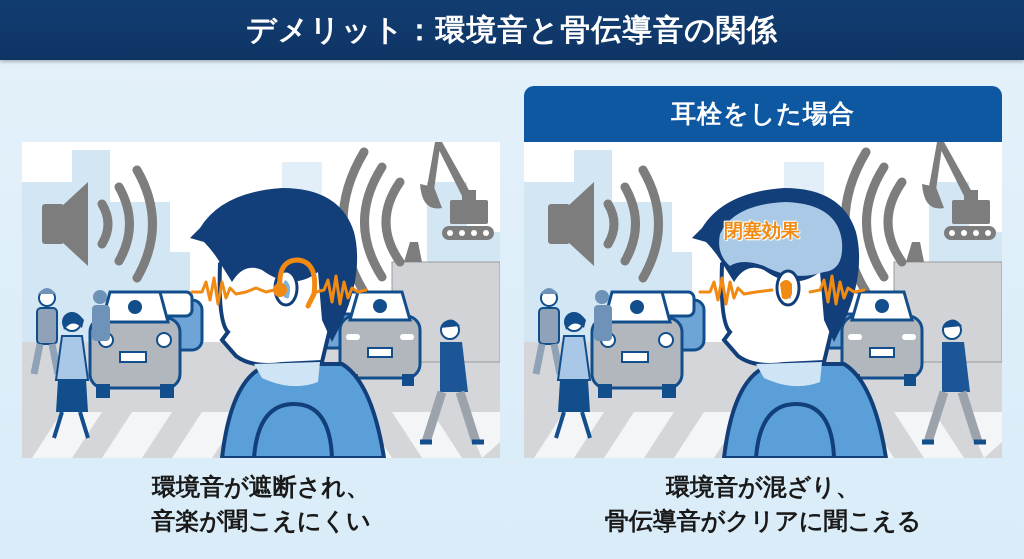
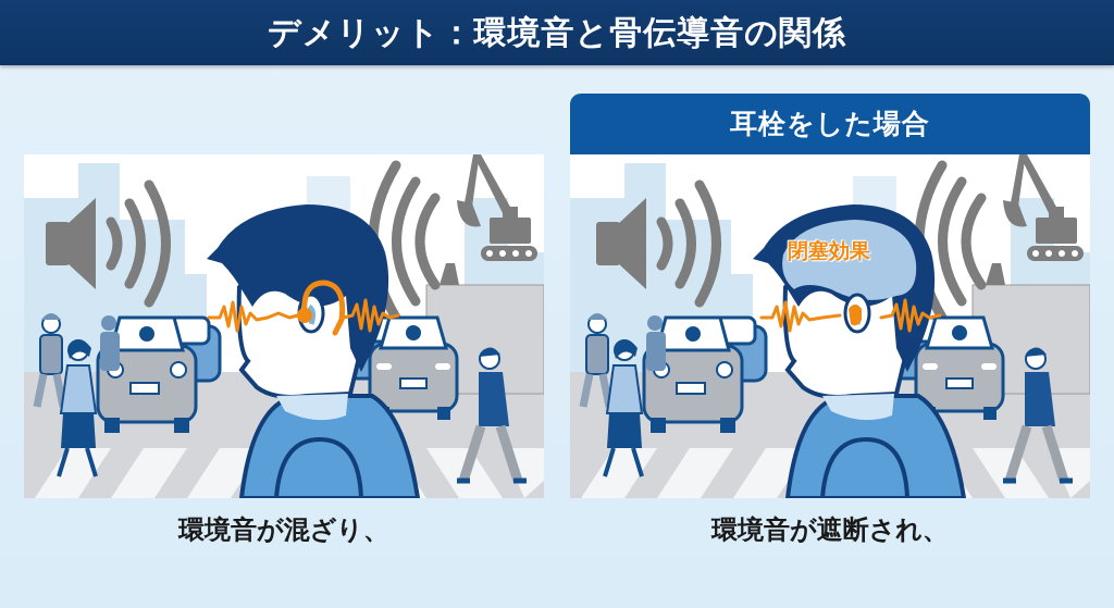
  デメリット：環境音と骨伝導音の関係
  耳栓をした場合
  閉塞効果
- 環境音が遮断され、
+ 環境音が混ざり、
- 音楽が聞こえにくい
- 環境音が混ざり、
+ 環境音が遮断され、
- 骨伝導音がクリアに聞こえる
